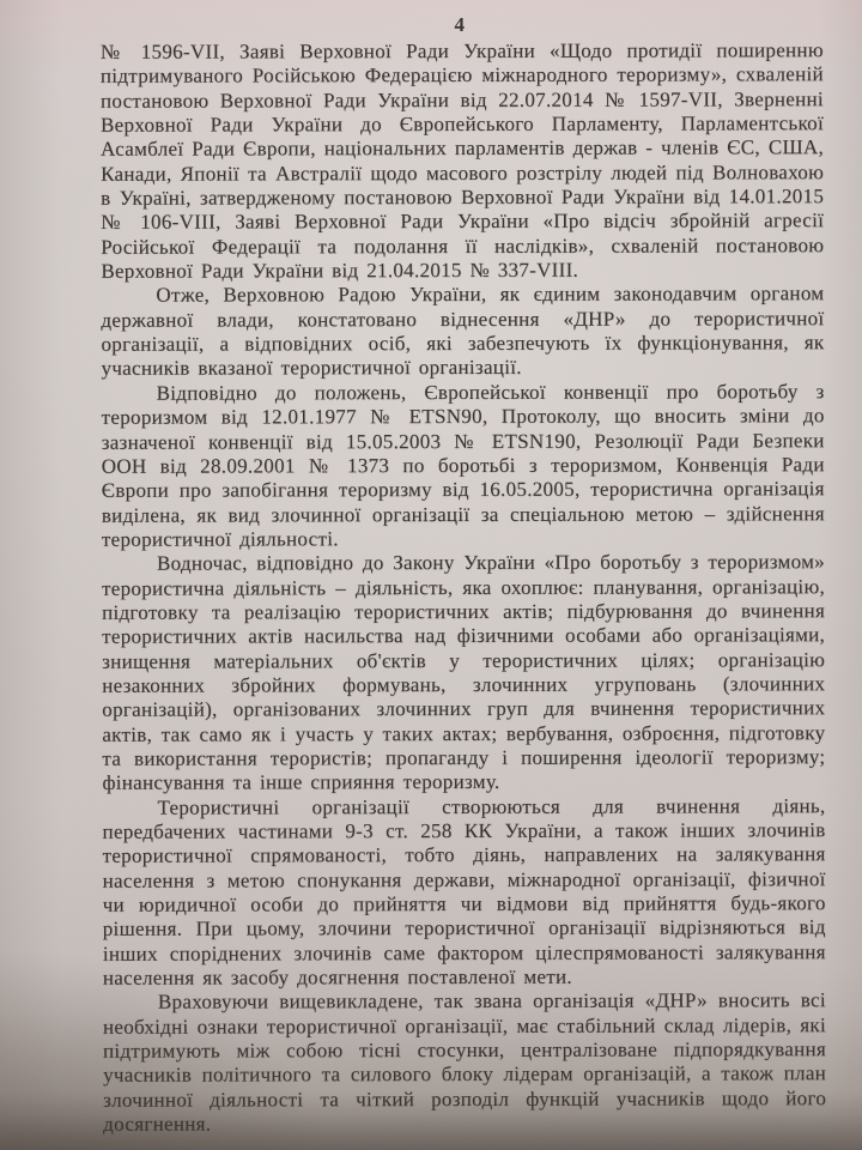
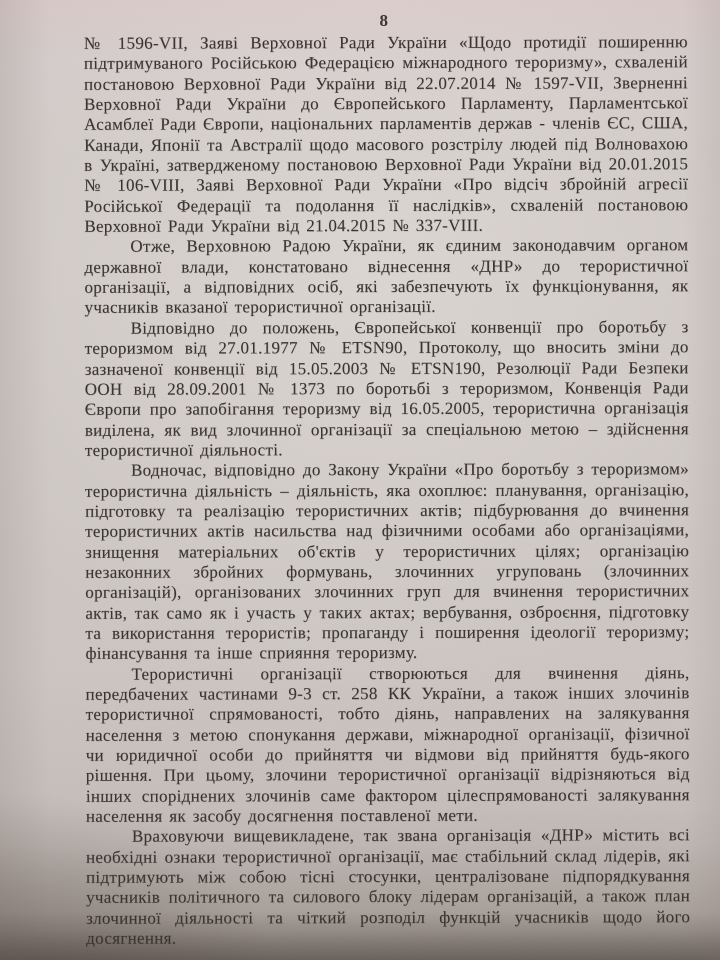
- 4
+ 8
- № 1596-VII, Заяві Верховної Ради України «Щодо протидії поширенню підтримуваного Російською Федерацією міжнародного тероризму», схваленій постановою Верховної Ради України від 22.07.2014 № 1597-VII, Зверненні Верховної Ради України до Європейського Парламенту, Парламентської Асамблеї Ради Європи, національних парламентів держав - членів ЄС, США, Канади, Японії та Австралії щодо масового розстрілу людей під Волновахою в Україні, затвердженому постановою Верховної Ради України від 14.01.2015 № 106-VIII, Заяві Верховної Ради України «Про відсіч збройній агресії Російської Федерації та подолання її наслідків», схваленій постановою Верховної Ради України від 21.04.2015 № 337-VIII.
+ № 1596-VII, Заяві Верховної Ради України «Щодо протидії поширенню підтримуваного Російською Федерацією міжнародного тероризму», схваленій постановою Верховної Ради України від 22.07.2014 № 1597-VII, Зверненні Верховної Ради України до Європейського Парламенту, Парламентської Асамблеї Ради Європи, національних парламентів держав - членів ЄС, США, Канади, Японії та Австралії щодо масового розстрілу людей під Волновахою в Україні, затвердженому постановою Верховної Ради України від 20.01.2015 № 106-VIII, Заяві Верховної Ради України «Про відсіч збройній агресії Російської Федерації та подолання її наслідків», схваленій постановою Верховної Ради України від 21.04.2015 № 337-VIII.
  Отже, Верховною Радою України, як єдиним законодавчим органом державної влади, констатовано віднесення «ДНР» до терористичної організації, а відповідних осіб, які забезпечують їх функціонування, як учасників вказаної терористичної організації.
- Відповідно до положень, Європейської конвенції про боротьбу з тероризмом від 12.01.1977 № ETSN90, Протоколу, що вносить зміни до зазначеної конвенції від 15.05.2003 № ETSN190, Резолюції Ради Безпеки ООН від 28.09.2001 № 1373 по боротьбі з тероризмом, Конвенція Ради Європи про запобігання тероризму від 16.05.2005, терористична організація виділена, як вид злочинної організації за спеціальною метою – здійснення терористичної діяльності.
+ Відповідно до положень, Європейської конвенції про боротьбу з тероризмом від 27.01.1977 № ETSN90, Протоколу, що вносить зміни до зазначеної конвенції від 15.05.2003 № ETSN190, Резолюції Ради Безпеки ООН від 28.09.2001 № 1373 по боротьбі з тероризмом, Конвенція Ради Європи про запобігання тероризму від 16.05.2005, терористична організація виділена, як вид злочинної організації за спеціальною метою – здійснення терористичної діяльності.
  Водночас, відповідно до Закону України «Про боротьбу з тероризмом» терористична діяльність – діяльність, яка охоплює: планування, організацію, підготовку та реалізацію терористичних актів; підбурювання до вчинення терористичних актів насильства над фізичними особами або організаціями, знищення матеріальних об'єктів у терористичних цілях; організацію незаконних збройних формувань, злочинних угруповань (злочинних організацій), організованих злочинних груп для вчинення терористичних актів, так само як і участь у таких актах; вербування, озброєння, підготовку та використання терористів; пропаганду і поширення ідеології тероризму; фінансування та інше сприяння тероризму.
  Терористичні організації створюються для вчинення діянь, передбачених частинами 9-3 ст. 258 КК України, а також інших злочинів терористичної спрямованості, тобто діянь, направлених на залякування населення з метою спонукання держави, міжнародної організації, фізичної чи юридичної особи до прийняття чи відмови від прийняття будь-якого рішення. При цьому, злочини терористичної організації відрізняються від інших споріднених злочинів саме фактором цілеспрямованості залякування населення як засобу досягнення поставленої мети.
- Враховуючи вищевикладене, так звана організація «ДНР» вносить всі необхідні ознаки терористичної організації, має стабільний склад лідерів, які підтримують між собою тісні стосунки, централізоване підпорядкування учасників політичного та силового блоку лідерам організацій, а також план злочинної діяльності та чіткий розподіл функцій учасників щодо його досягнення.
+ Враховуючи вищевикладене, так звана організація «ДНР» містить всі необхідні ознаки терористичної організації, має стабільний склад лідерів, які підтримують між собою тісні стосунки, централізоване підпорядкування учасників політичного та силового блоку лідерам організацій, а також план злочинної діяльності та чіткий розподіл функцій учасників щодо його досягнення.
